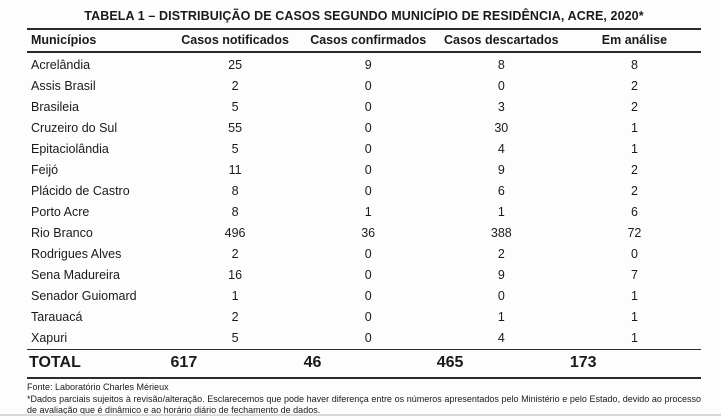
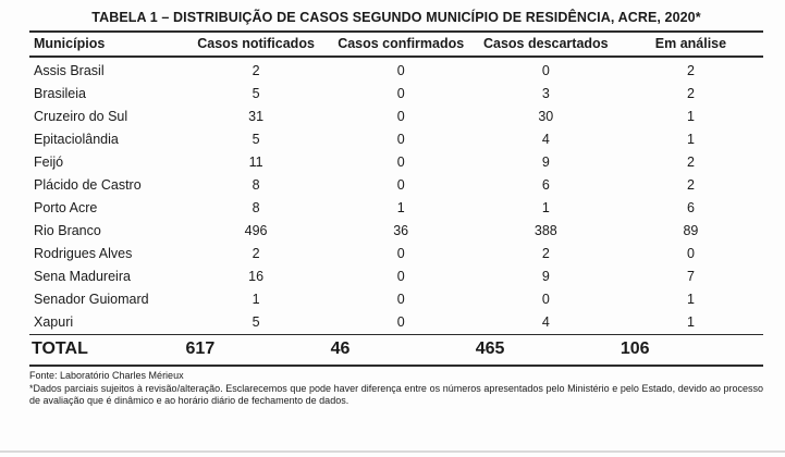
  TABELA 1 – DISTRIBUIÇÃO DE CASOS SEGUNDO MUNICÍPIO DE RESIDÊNCIA, ACRE, 2020*
  Municípios	Casos notificados	Casos confirmados	Casos descartados	Em análise
- Acrelândia	25	9	8	8
  Assis Brasil	2	0	0	2
  Brasileia	5	0	3	2
- Cruzeiro do Sul	55	0	30	1
+ Cruzeiro do Sul	31	0	30	1
  Epitaciolândia	5	0	4	1
  Feijó	11	0	9	2
  Plácido de Castro	8	0	6	2
  Porto Acre	8	1	1	6
- Rio Branco	496	36	388	72
+ Rio Branco	496	36	388	89
  Rodrigues Alves	2	0	2	0
  Sena Madureira	16	0	9	7
  Senador Guiomard	1	0	0	1
- Tarauacá	2	0	1	1
  Xapuri	5	0	4	1
- TOTAL	617	46	465	173
+ TOTAL	617	46	465	106
  Fonte: Laboratório Charles Mérieux
  *Dados parciais sujeitos à revisão/alteração. Esclarecemos que pode haver diferença entre os números apresentados pelo Ministério e pelo Estado, devido ao processo de avaliação que é dinâmico e ao horário diário de fechamento de dados.
